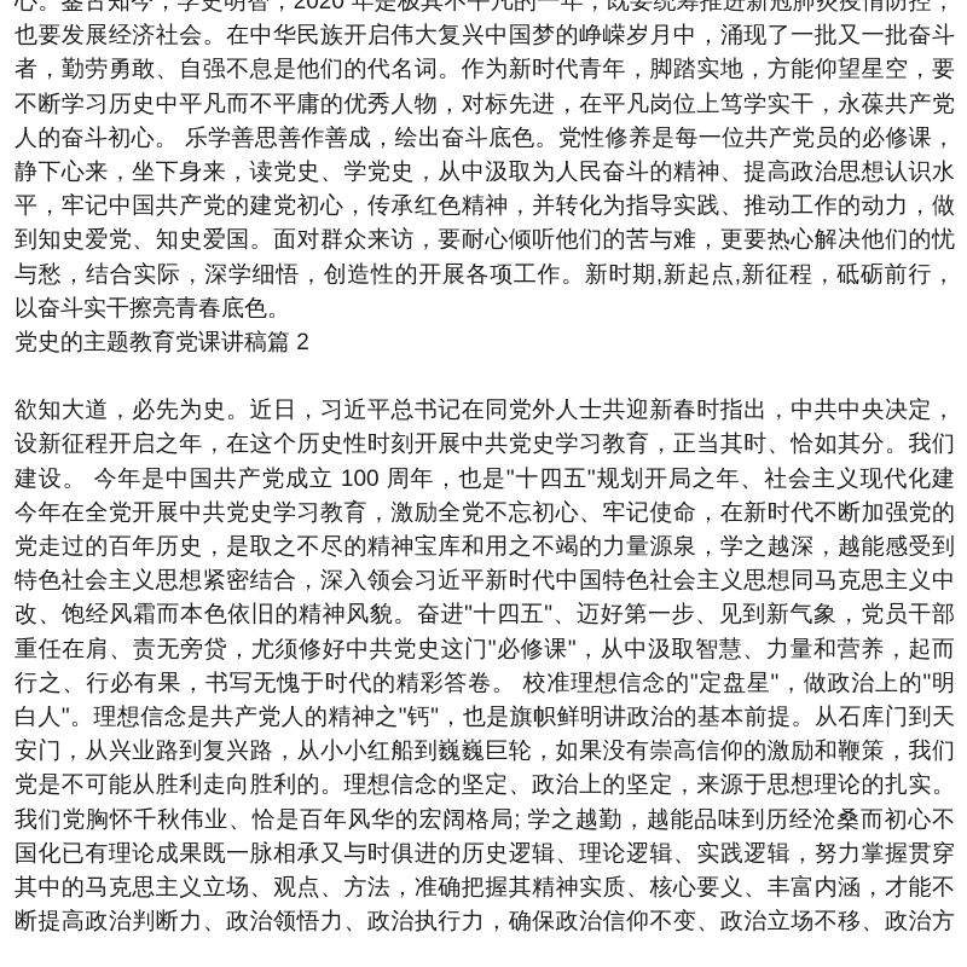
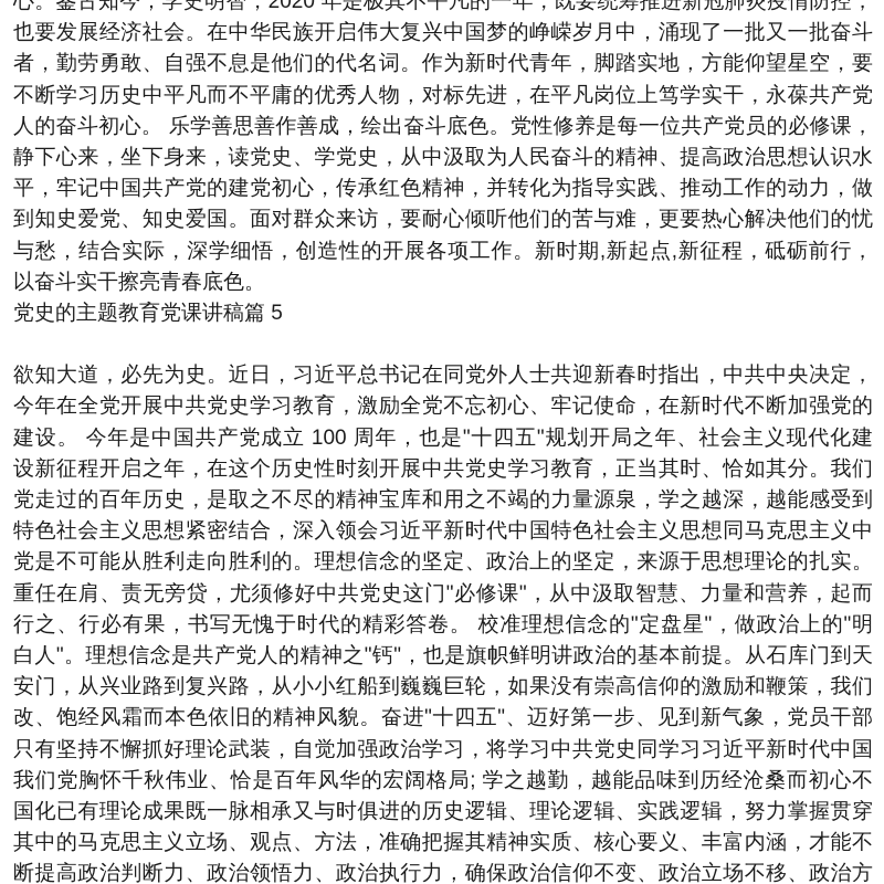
  心。鉴古知今，学史明智，2020 年是极其不平凡的一年，既要统筹推进新冠肺炎疫情防控，
  也要发展经济社会。在中华民族开启伟大复兴中国梦的峥嵘岁月中，涌现了一批又一批奋斗
  者，勤劳勇敢、自强不息是他们的代名词。作为新时代青年，脚踏实地，方能仰望星空，要
  不断学习历史中平凡而不平庸的优秀人物，对标先进，在平凡岗位上笃学实干，永葆共产党
  人的奋斗初心。 乐学善思善作善成，绘出奋斗底色。党性修养是每一位共产党员的必修课，
  静下心来，坐下身来，读党史、学党史，从中汲取为人民奋斗的精神、提高政治思想认识水
  平，牢记中国共产党的建党初心，传承红色精神，并转化为指导实践、推动工作的动力，做
  到知史爱党、知史爱国。面对群众来访，要耐心倾听他们的苦与难，更要热心解决他们的忧
  与愁，结合实际，深学细悟，创造性的开展各项工作。新时期,新起点,新征程，砥砺前行，
  以奋斗实干擦亮青春底色。
- 党史的主题教育党课讲稿篇 2
+ 党史的主题教育党课讲稿篇 5
  欲知大道，必先为史。近日，习近平总书记在同党外人士共迎新春时指出，中共中央决定，
- 设新征程开启之年，在这个历史性时刻开展中共党史学习教育，正当其时、恰如其分。我们
+ 今年在全党开展中共党史学习教育，激励全党不忘初心、牢记使命，在新时代不断加强党的
  建设。 今年是中国共产党成立 100 周年，也是"十四五"规划开局之年、社会主义现代化建
- 今年在全党开展中共党史学习教育，激励全党不忘初心、牢记使命，在新时代不断加强党的
+ 设新征程开启之年，在这个历史性时刻开展中共党史学习教育，正当其时、恰如其分。我们
  党走过的百年历史，是取之不尽的精神宝库和用之不竭的力量源泉，学之越深，越能感受到
  特色社会主义思想紧密结合，深入领会习近平新时代中国特色社会主义思想同马克思主义中
- 改、饱经风霜而本色依旧的精神风貌。奋进"十四五"、迈好第一步、见到新气象，党员干部
+ 党是不可能从胜利走向胜利的。理想信念的坚定、政治上的坚定，来源于思想理论的扎实。
  重任在肩、责无旁贷，尤须修好中共党史这门"必修课"，从中汲取智慧、力量和营养，起而
  行之、行必有果，书写无愧于时代的精彩答卷。 校准理想信念的"定盘星"，做政治上的"明
  白人"。理想信念是共产党人的精神之"钙"，也是旗帜鲜明讲政治的基本前提。从石库门到天
  安门，从兴业路到复兴路，从小小红船到巍巍巨轮，如果没有崇高信仰的激励和鞭策，我们
- 党是不可能从胜利走向胜利的。理想信念的坚定、政治上的坚定，来源于思想理论的扎实。
+ 改、饱经风霜而本色依旧的精神风貌。奋进"十四五"、迈好第一步、见到新气象，党员干部
+ 只有坚持不懈抓好理论武装，自觉加强政治学习，将学习中共党史同学习习近平新时代中国
  我们党胸怀千秋伟业、恰是百年风华的宏阔格局; 学之越勤，越能品味到历经沧桑而初心不
  国化已有理论成果既一脉相承又与时俱进的历史逻辑、理论逻辑、实践逻辑，努力掌握贯穿
  其中的马克思主义立场、观点、方法，准确把握其精神实质、核心要义、丰富内涵，才能不
  断提高政治判断力、政治领悟力、政治执行力，确保政治信仰不变、政治立场不移、政治方
